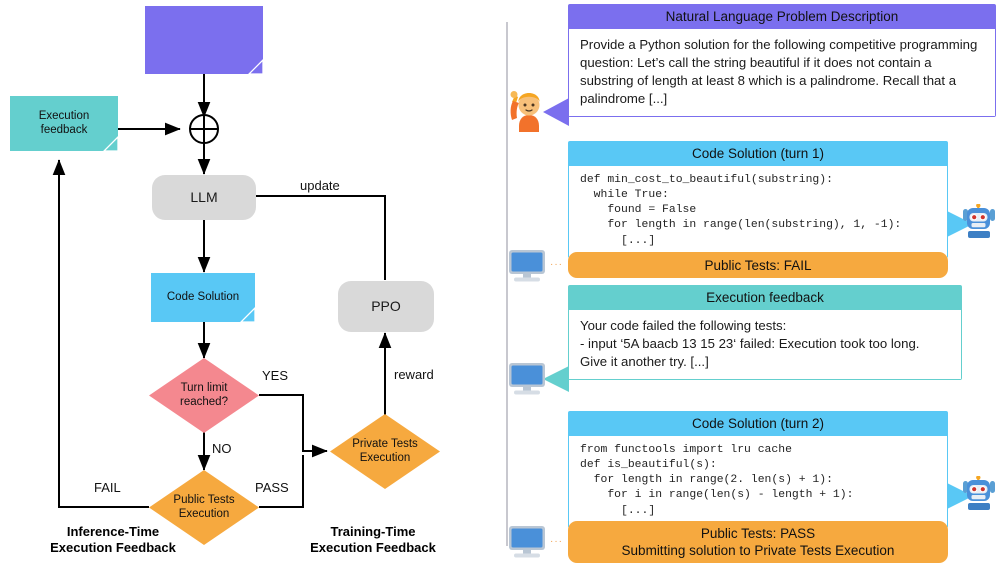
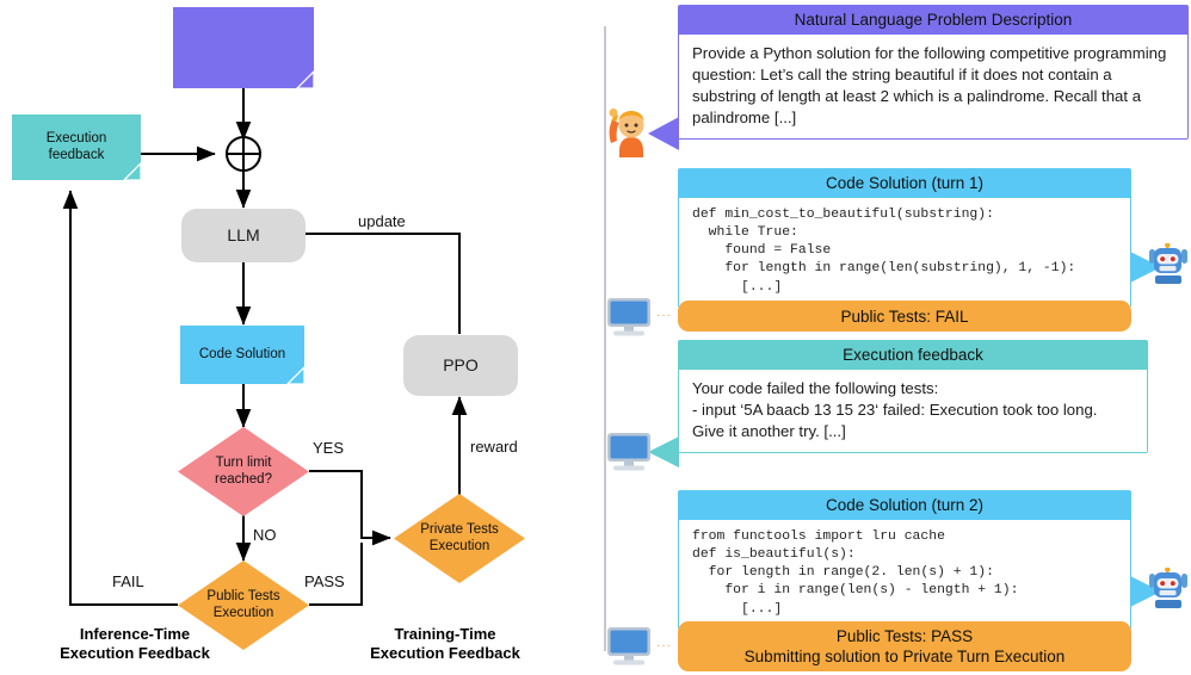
  Execution
  feedback
  LLM
  Code Solution
  PPO
  Turn limit
  reached?
  Public Tests
  Execution
  Private Tests
  Execution
  update
  reward
  YES
  NO
  PASS
  FAIL
  Inference-Time
  Execution Feedback
  Training-Time
  Execution Feedback
  Natural Language Problem Description
- Provide a Python solution for the following competitive programming question: Let’s call the string beautiful if it does not contain a substring of length at least 8 which is a palindrome. Recall that a palindrome [...]
+ Provide a Python solution for the following competitive programming question: Let’s call the string beautiful if it does not contain a substring of length at least 2 which is a palindrome. Recall that a palindrome [...]
  Code Solution (turn 1)
  def min_cost_to_beautiful(substring):
  while True:
  found = False
  for length in range(len(substring), 1, -1):
  [...]
  Public Tests: FAIL
  ···
  Execution feedback
  Your code failed the following tests:
  - input ‘5A baacb 13 15 23‘ failed: Execution took too long.
  Give it another try. [...]
  Code Solution (turn 2)
  from functools import lru cache
  def is_beautiful(s):
  for length in range(2. len(s) + 1):
  for i in range(len(s) - length + 1):
  [...]
  Public Tests: PASS
- Submitting solution to Private Tests Execution
+ Submitting solution to Private Turn Execution
  ···
